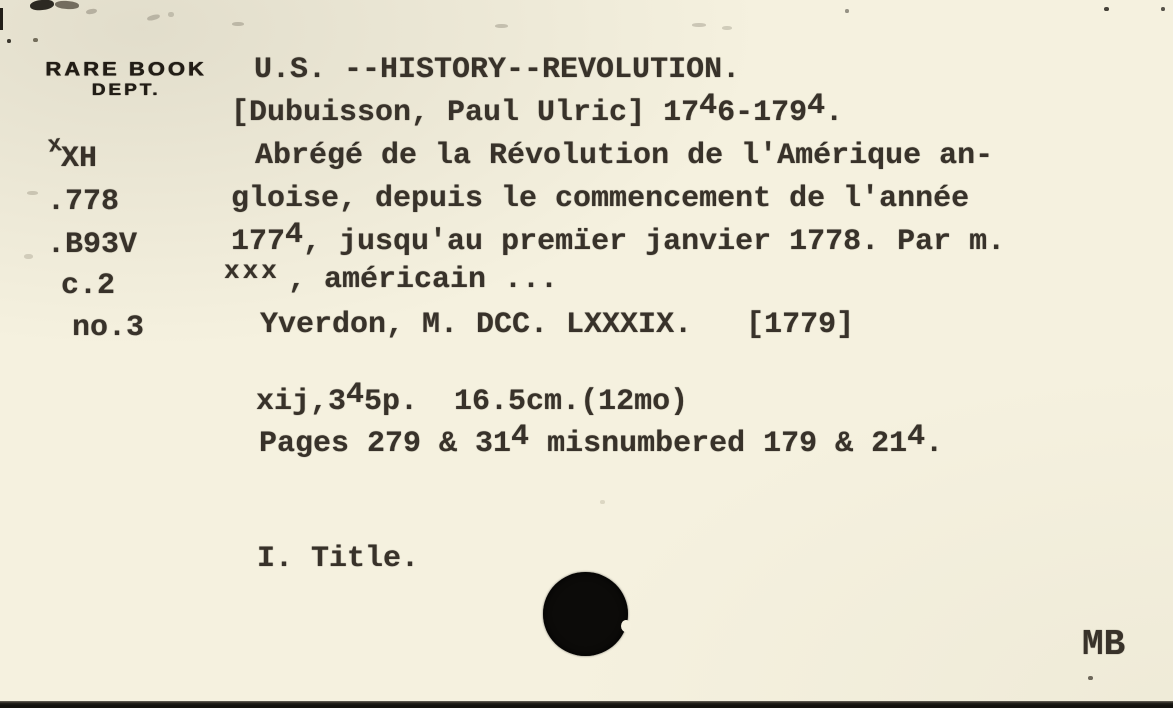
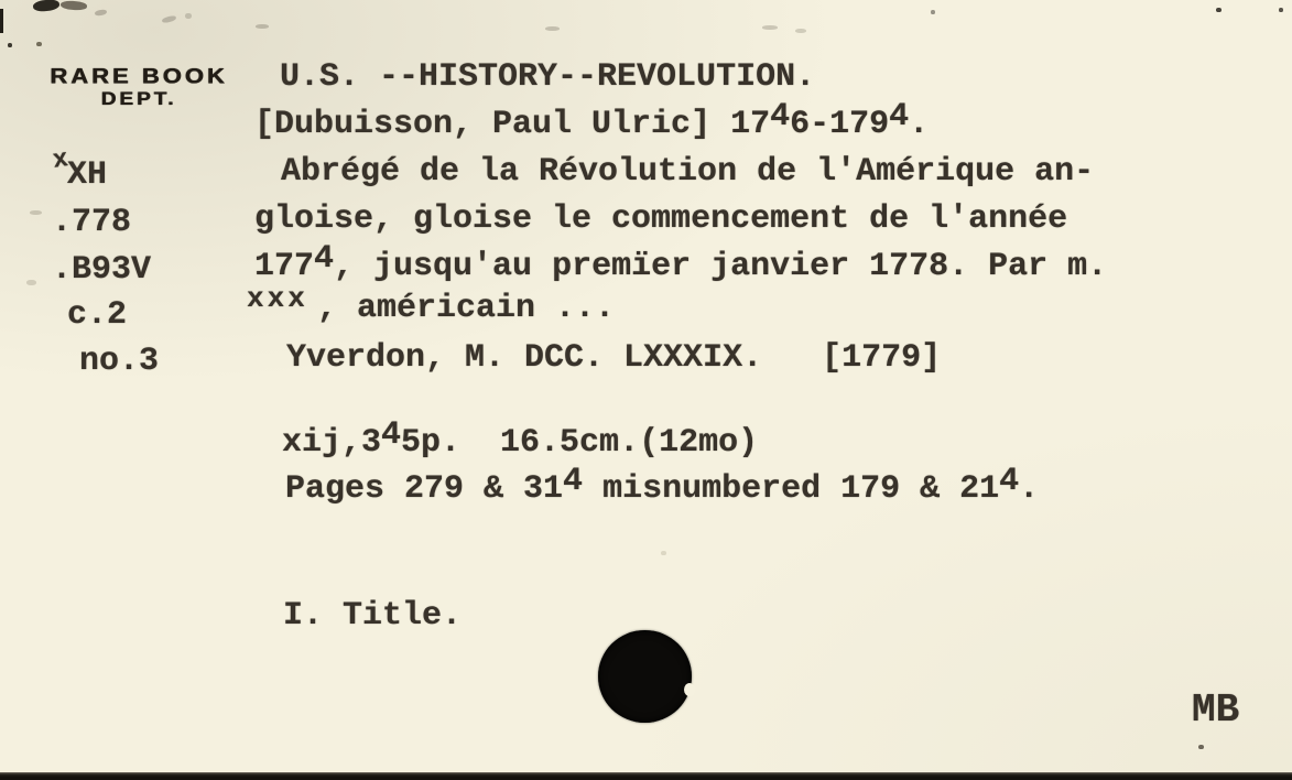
  RARE BOOK
  DEPT.
  XH
  .778
  .B93V
  c.2
  no.3
  U.S. --HISTORY--REVOLUTION.
  [Dubuisson, Paul Ulric] 1746-1794.
  Abrégé de la Révolution de l'Amérique an-
- gloise, depuis le commencement de l'année
+ gloise, gloise le commencement de l'année
  1774, jusqu'au premïer janvier 1778. Par m.
  xxx
  , américain ...
  Yverdon, M. DCC. LXXXIX. [1779]
  xij,345p. 16.5cm.(12mo)
  Pages 279 & 314 misnumbered 179 & 214.
  I. Title.
  MB
